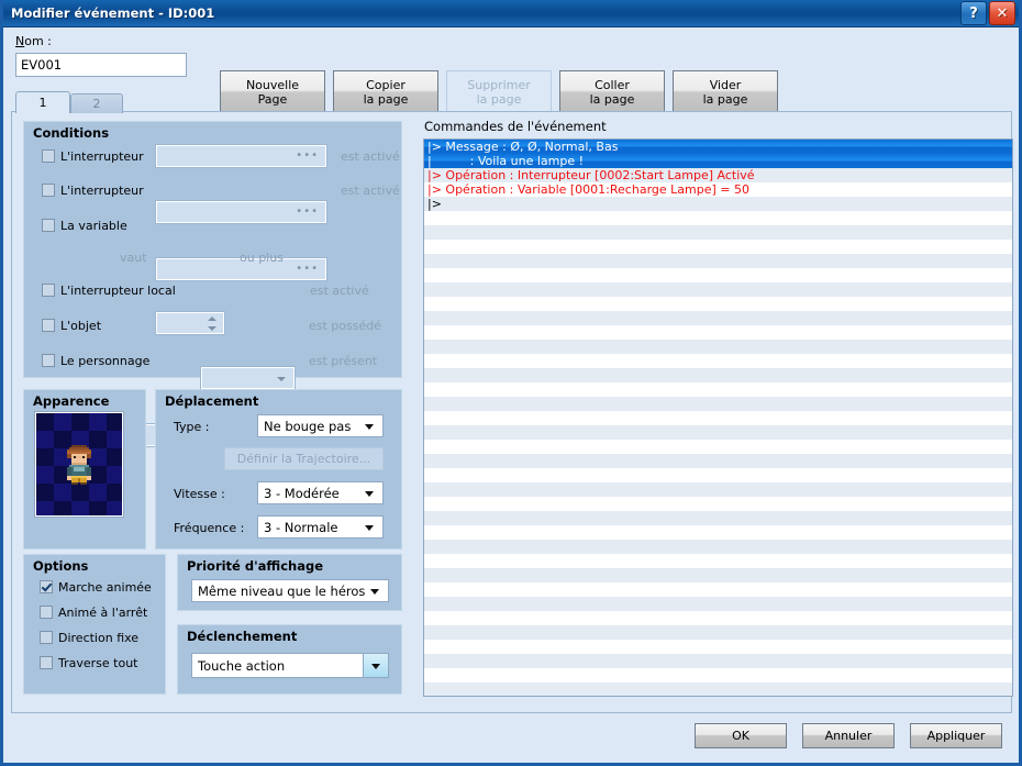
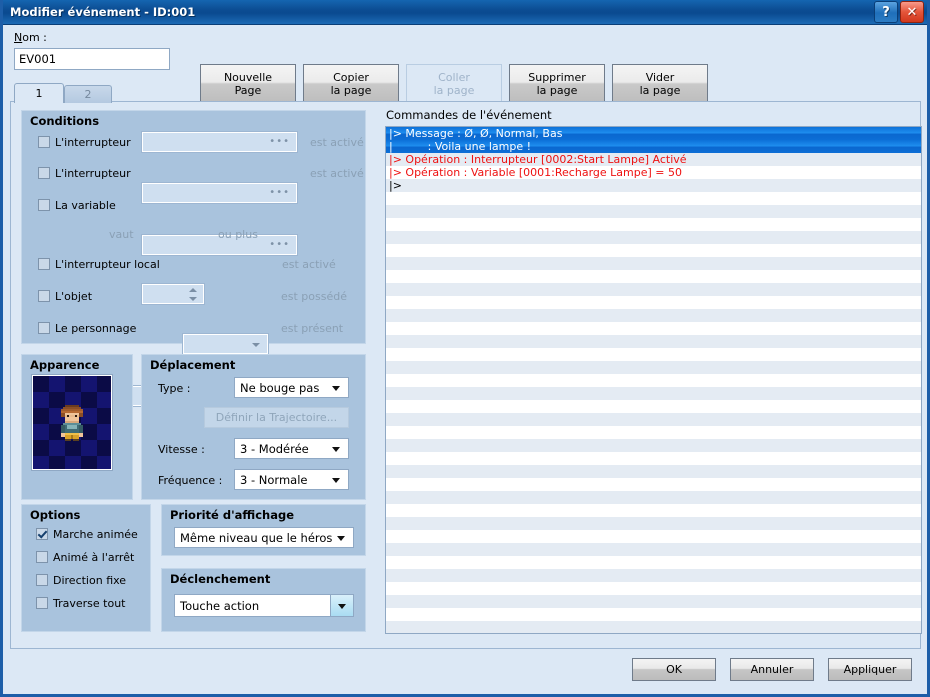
  Modifier événement - ID:001
  ?
  ✕
  Nom :
  EV001
  Nouvelle
  Page
  Copier
  la page
- Supprimer
+ Coller
  la page
- Coller
+ Supprimer
  la page
  Vider
  la page
  1
  2
  Conditions
  L'interrupteur
  •••
  est activé
  L'interrupteur
  •••
  est activé
  La variable
  •••
  vaut
  ou plus
  L'interrupteur local
  est activé
  L'objet
  est possédé
  Le personnage
  est présent
  Apparence
  Déplacement
  Type :
  Ne bouge pas
  Définir la Trajectoire...
  Vitesse :
  3 - Modérée
  Fréquence :
  3 - Normale
  Options
  Marche animée
  Animé à l'arrêt
  Direction fixe
  Traverse tout
  Priorité d'affichage
  Même niveau que le héros
  Déclenchement
  Touche action
  Commandes de l'événement
  |> Message : Ø, Ø, Normal, Bas
  | : Voila une lampe !
  |> Opération : Interrupteur [0002:Start Lampe] Activé
  |> Opération : Variable [0001:Recharge Lampe] = 50
  |>
  OK
  Annuler
  Appliquer
